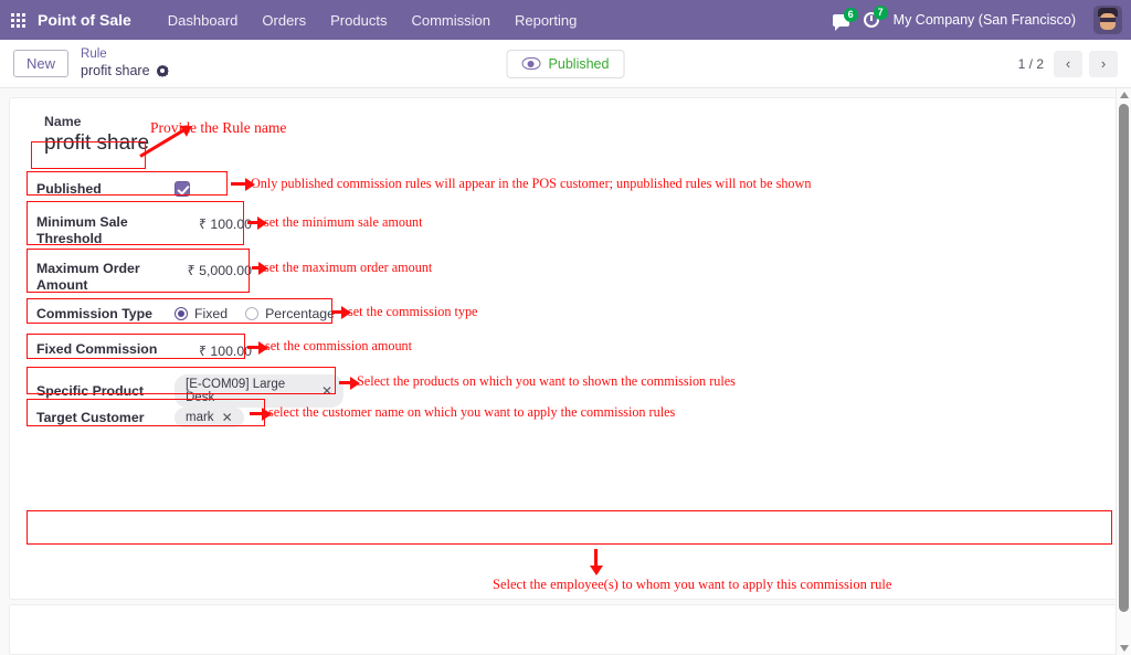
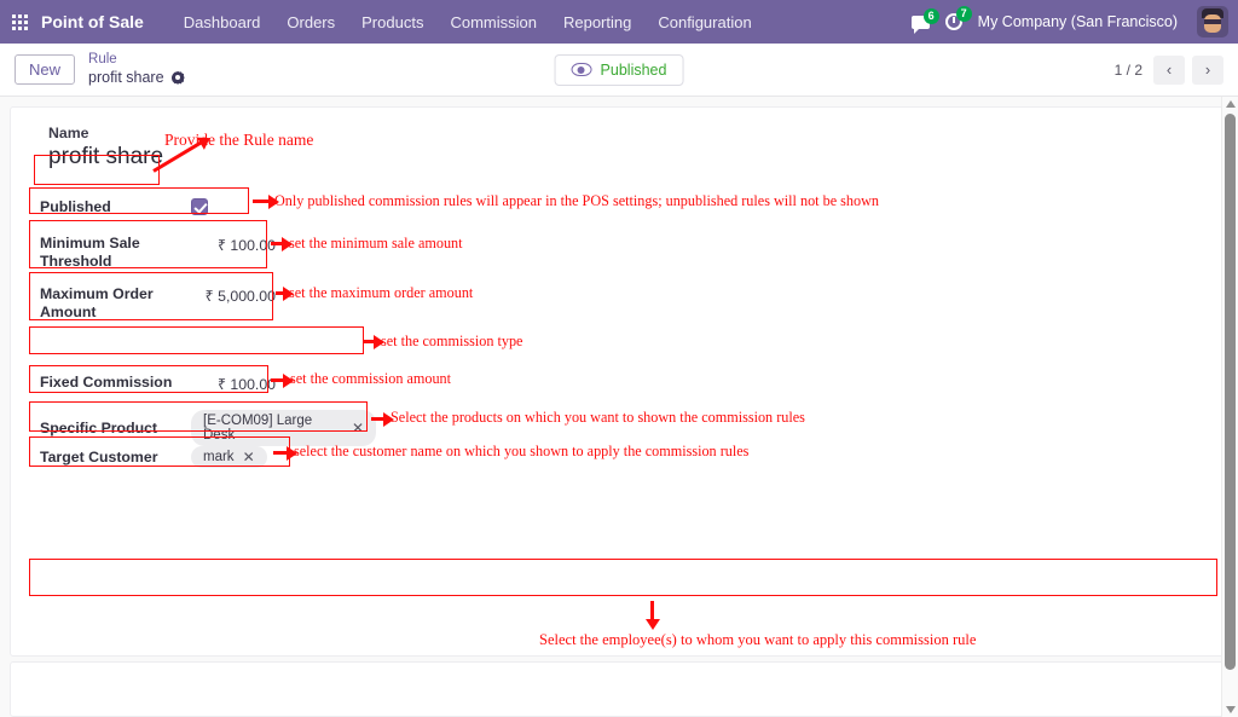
  Point of Sale
  Dashboard
  Orders
  Products
  Commission
  Reporting
+ Configuration
  6
  7
  My Company (San Francisco)
  New
  Rule
  profit share
  Published
  1 / 2
  ‹
  ›
  Name
  profit share
  Published
  Minimum Sale Threshold
  ₹ 100.00
  Maximum Order Amount
  ₹ 5,000.00
- Commission Type
- Fixed
- Percentage
  Fixed Commission
  ₹ 100.00
  Specific Product
  [E-COM09] Large Desk
  ✕
  Target Customer
  mark
  ✕
  Provide the Rule name
- Only published commission rules will appear in the POS customer; unpublished rules will not be shown
+ Only published commission rules will appear in the POS settings; unpublished rules will not be shown
  set the minimum sale amount
  set the maximum order amount
  set the commission type
  set the commission amount
  Select the products on which you want to shown the commission rules
- select the customer name on which you want to apply the commission rules
+ select the customer name on which you shown to apply the commission rules
  Select the employee(s) to whom you want to apply this commission rule
